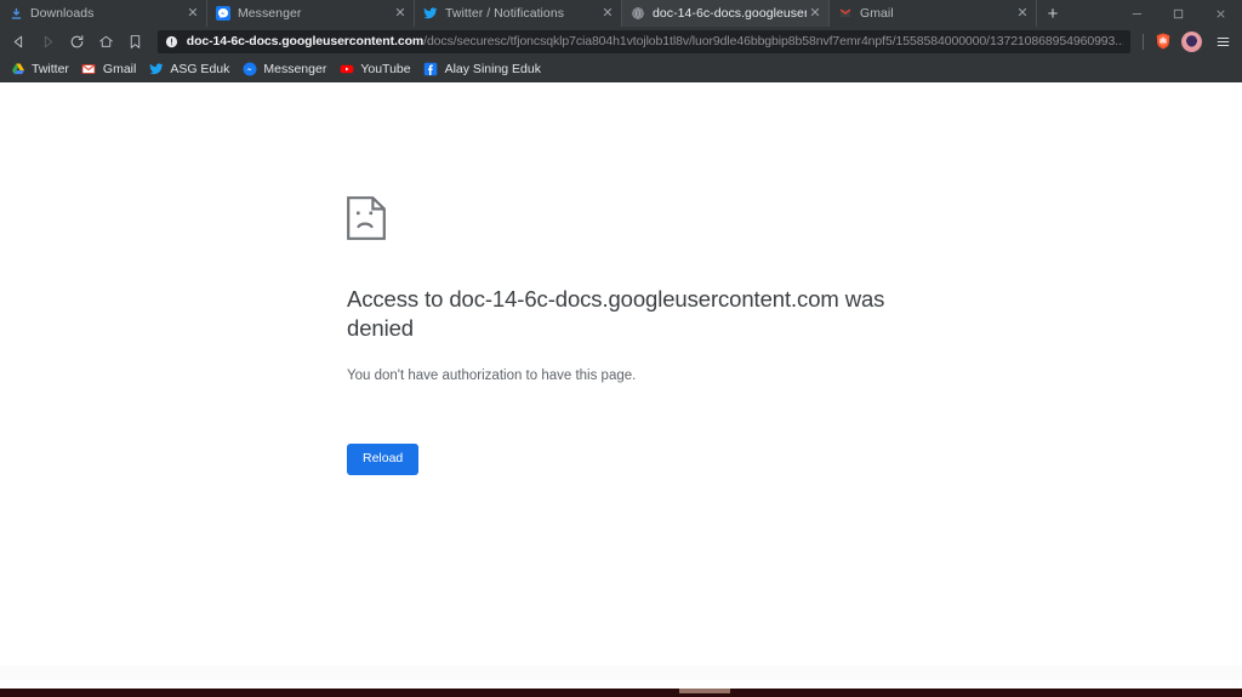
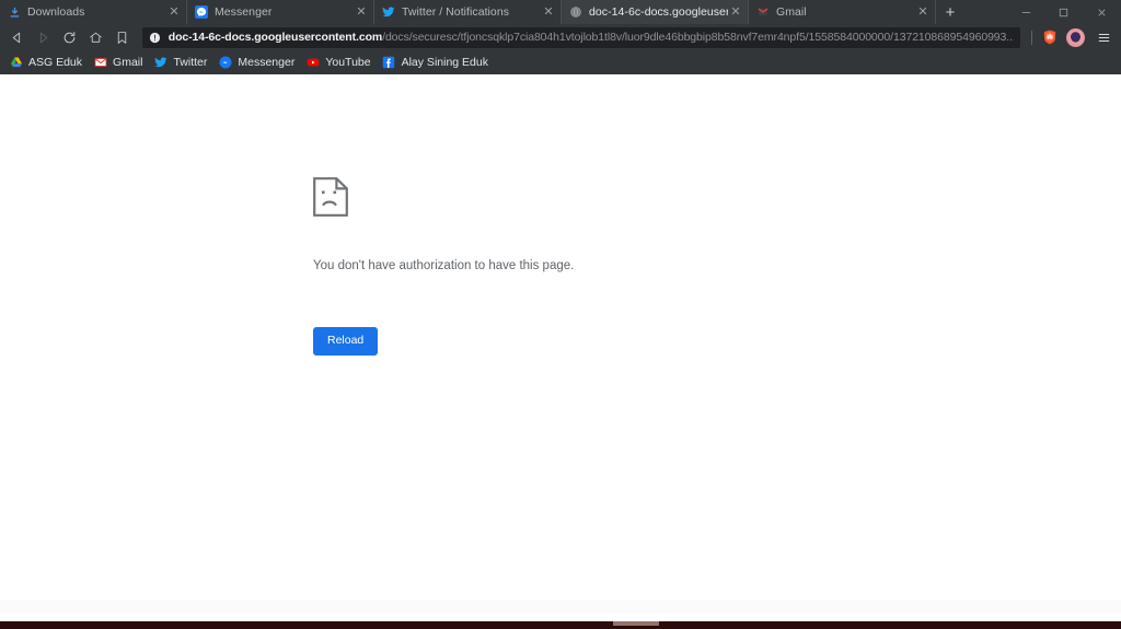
  Downloads
  ✕
  Messenger
  ✕
  Twitter / Notifications
  ✕
  doc-14-6c-docs.googleuser
  ✕
  Gmail
  ✕
  +
  doc-14-6c-docs.googleusercontent.com
  /docs/securesc/tfjoncsqklp7cia804h1vtojlob1tl8v/luor9dle46bbgbip8b58nvf7emr4npf5/1558584000000/137210868954960993..
- Twitter
+ ASG Eduk
  Gmail
- ASG Eduk
+ Twitter
  Messenger
  YouTube
  Alay Sining Eduk
- Access to doc-14-6c-docs.googleusercontent.com was denied
  You don't have authorization to have this page.
  Reload
